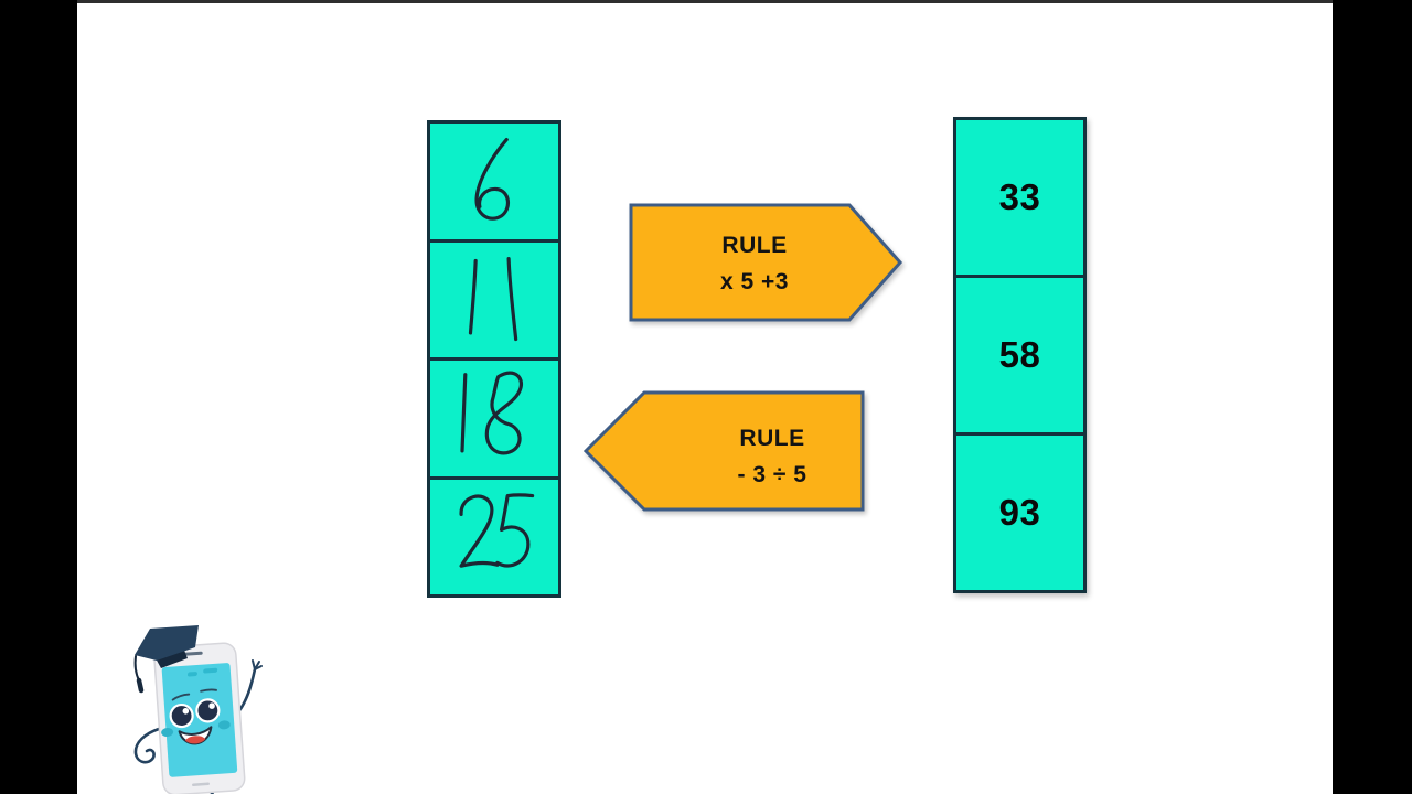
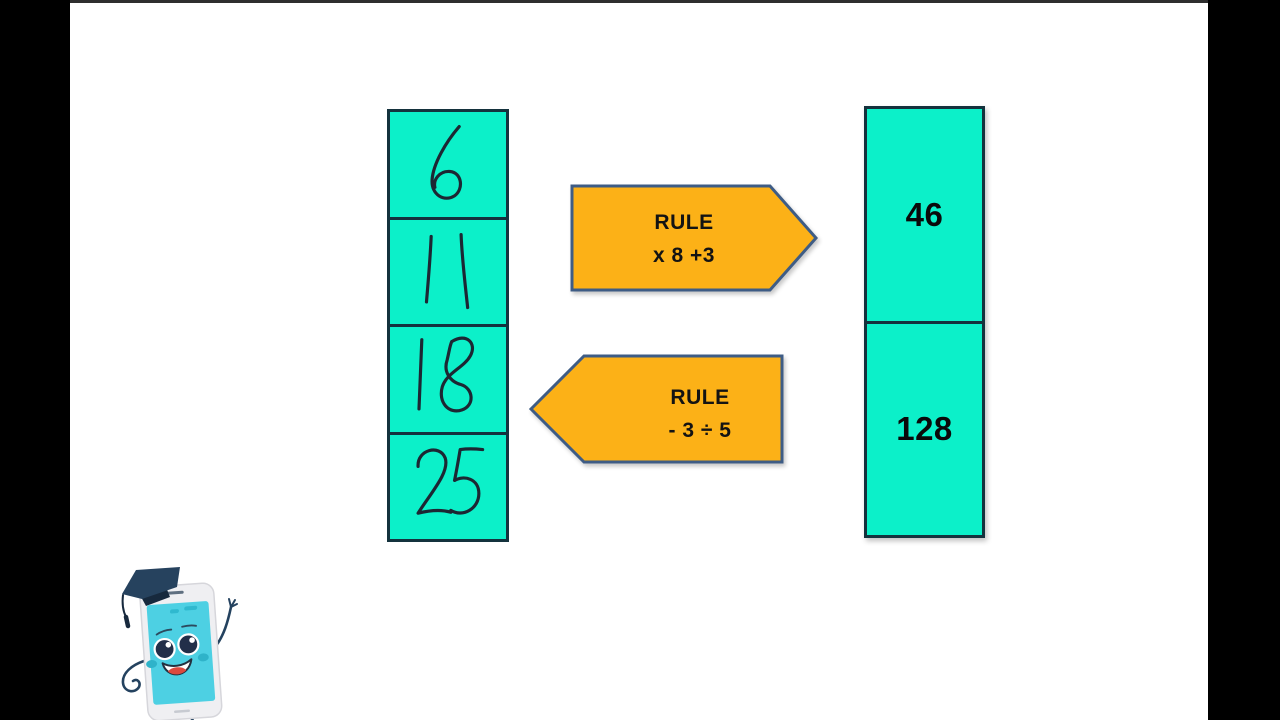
  RULE
- x 5 +3
+ x 8 +3
  RULE
  - 3 ÷ 5
- 33
- 58
- 93
+ 46
+ 128
